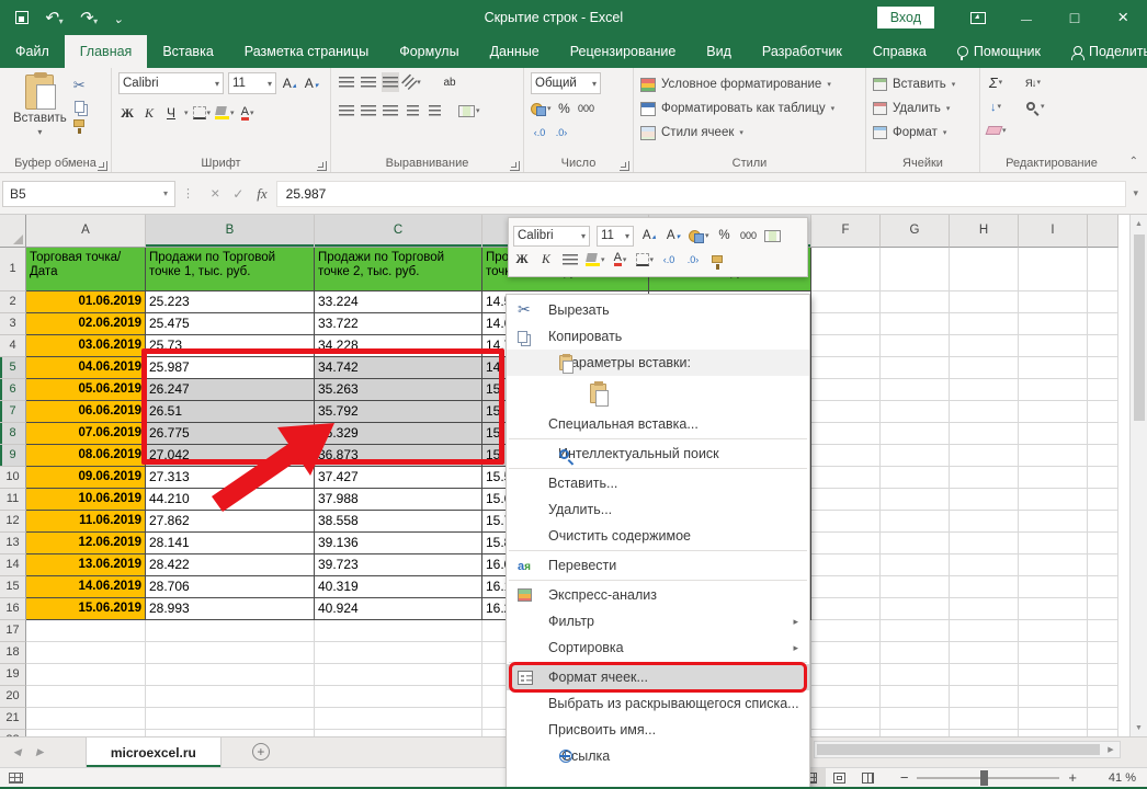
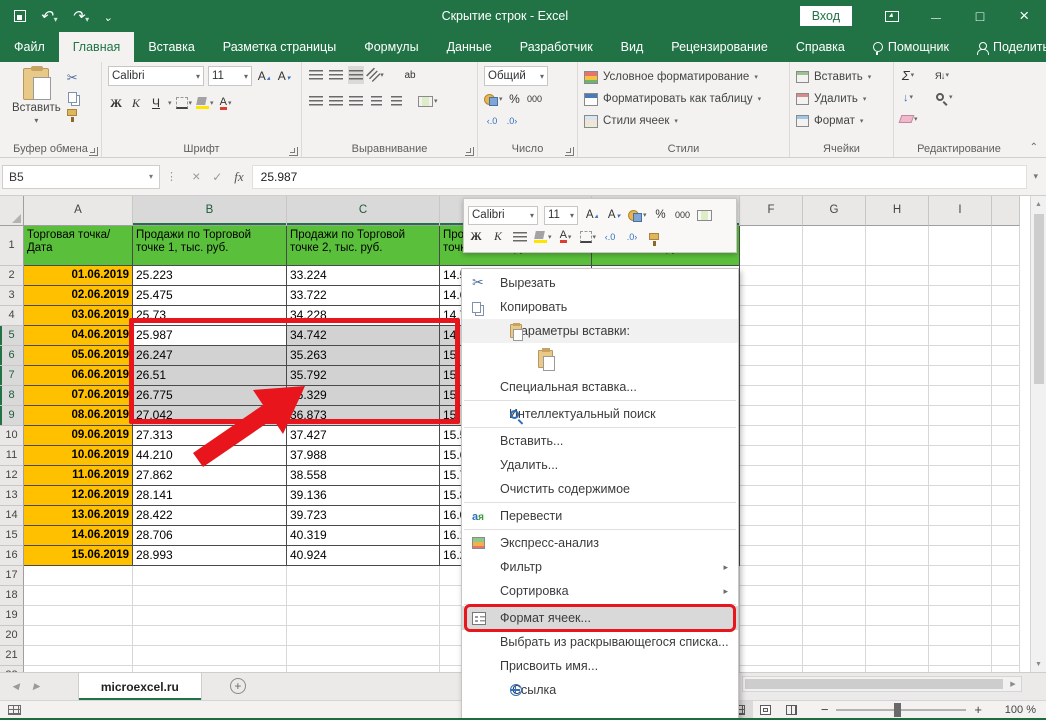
  Скрытие строк - Excel
  Вход
  Файл
  Главная
  Вставка
  Разметка страницы
  Формулы
  Данные
- Рецензирование
+ Разработчик
  Вид
- Разработчик
+ Рецензирование
  Справка
  Помощник
  Поделит
  Вставить
  Буфер обмена
  Calibri
  11
  A
  A
  Ж
  К
  Ч
  А
  Шрифт
  ab
  Выравнивание
  Общий
  %
  000
  Число
  Условное форматирование
  Форматировать как таблицу
  Стили ячеек
  Стили
  Вставить
  Удалить
  Формат
  Ячейки
  Редактирование
  B5
  ⋮
  fx
  25.987
  A
  B
  C
  F
  G
  H
  I
  1
  Торговая точка/ Дата
  Продажи по Торговой точке 1, тыс. руб.
  Продажи по Торговой точке 2, тыс. руб.
  2
  01.06.2019
  25.223
  33.224
  14.
  3
  02.06.2019
  25.475
  33.722
  14.
  4
  03.06.2019
  25.73
  34.228
  14.
  5
  04.06.2019
  25.987
  34.742
  14.
  6
  05.06.2019
  26.247
  35.263
  15.
  7
  06.06.2019
  26.51
  35.792
  15.
  8
  07.06.2019
  26.775
  15.
  9
  08.06.2019
  27.042
  36.873
  15.
  10
  09.06.2019
  27.313
  37.427
  15.
  11
  10.06.2019
  44.210
  37.988
  15.
  12
  11.06.2019
  27.862
  38.558
  15.
  13
  12.06.2019
  28.141
  39.136
  15.
  14
  13.06.2019
  28.422
  39.723
  16.
  15
  14.06.2019
  28.706
  40.319
  16.
  16
  15.06.2019
  28.993
  40.924
  16.
  17
  18
  19
  20
  21
  microexcel.ru
  −
  +
- 41 %
+ 100 %
  Calibri
  11
  A
  A
  %
  000
  Ж
  К
  А
  Вырезать
  Копировать
  араметры вставки:
  Специальная вставка...
  нтеллектуальный поиск
  Вставить...
  Удалить...
  Очистить содержимое
  Перевести
  Экспресс-анализ
  Фильтр
  Сортировка
  Формат ячеек...
  Выбрать из раскрывающегося списка...
  Присвоить имя...
  сылка
